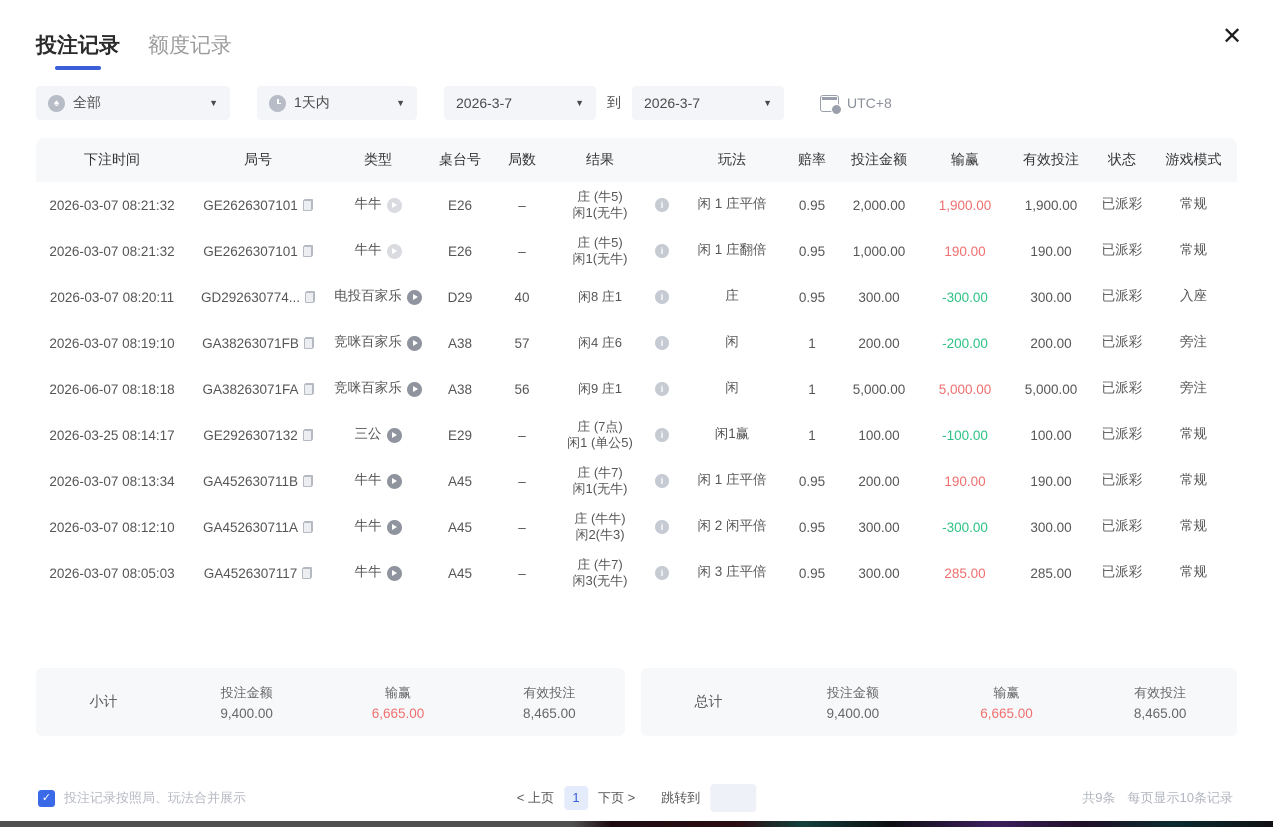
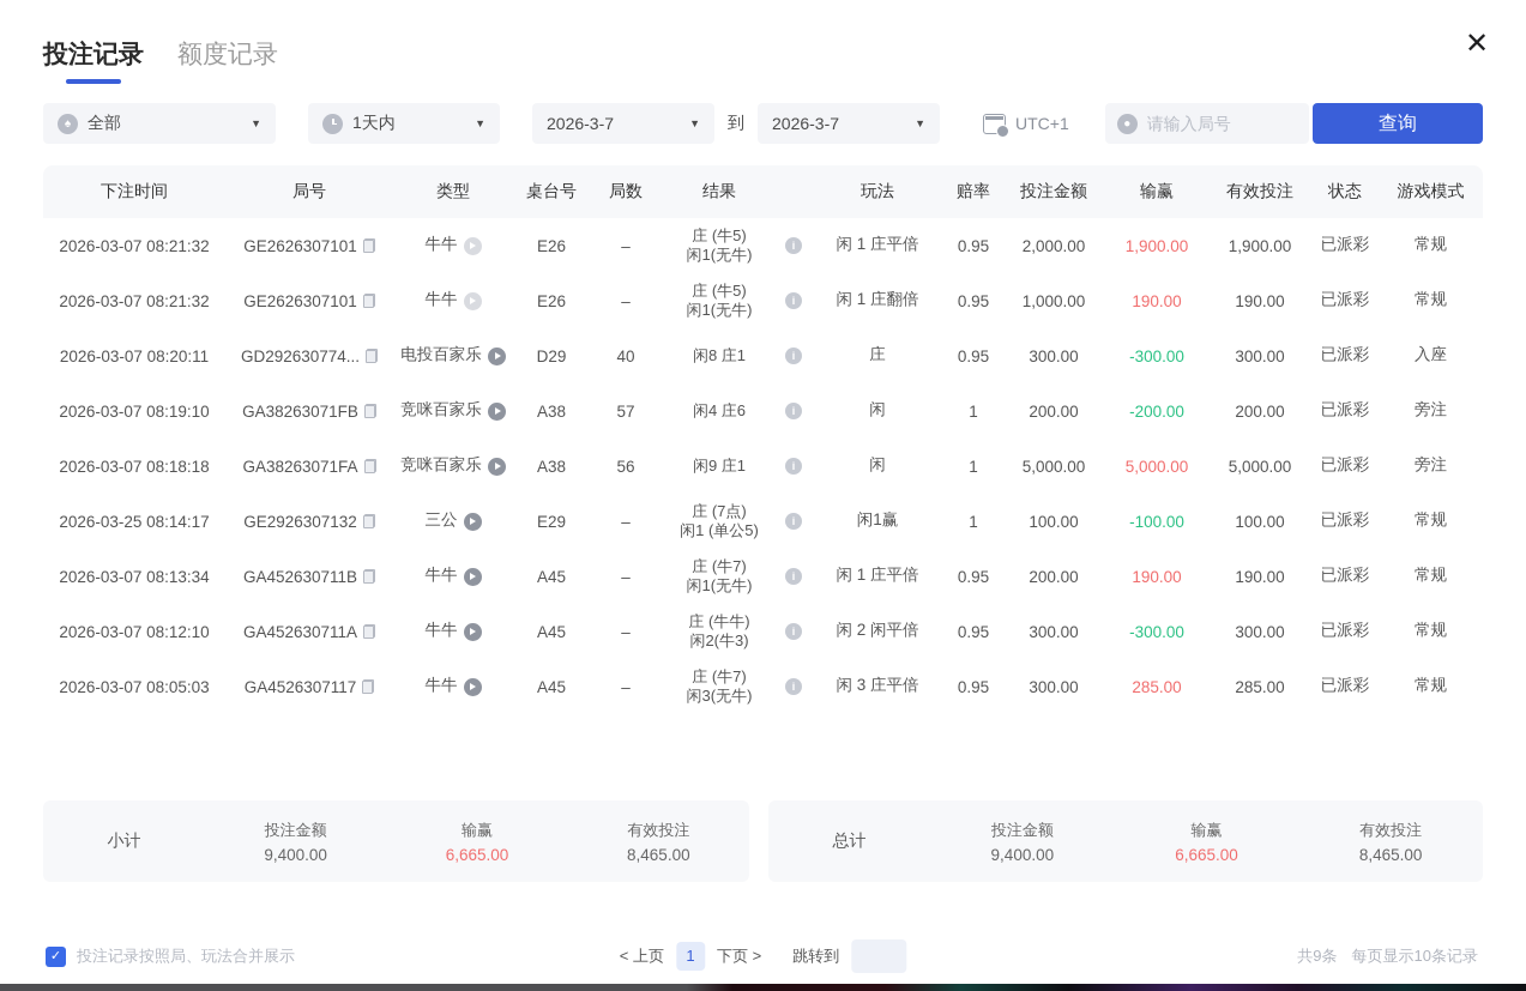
  ✕
  投注记录
  额度记录
  ♠
  全部
  ▼
  1天内
  ▼
  2026-3-7
  ▼
  到
  2026-3-7
  ▼
- UTC+8
+ UTC+1
+ ●
+ 请输入局号
+ 查询
  下注时间
  局号
  类型
  桌台号
  局数
  结果
  玩法
  赔率
  投注金额
  输赢
  有效投注
  状态
  游戏模式
  2026-03-07 08:21:32
  GE2626307101
  牛牛
  E26
  –
  庄 (牛5)
  闲1(无牛)
  i
  闲 1 庄平倍
  0.95
  2,000.00
  1,900.00
  1,900.00
  已派彩
  常规
  2026-03-07 08:21:32
  GE2626307101
  牛牛
  E26
  –
  庄 (牛5)
  闲1(无牛)
  i
  闲 1 庄翻倍
  0.95
  1,000.00
  190.00
  190.00
  已派彩
  常规
  2026-03-07 08:20:11
  GD292630774...
  电投百家乐
  D29
  40
  闲8 庄1
  i
  庄
  0.95
  300.00
  -300.00
  300.00
  已派彩
  入座
  2026-03-07 08:19:10
  GA38263071FB
  竞咪百家乐
  A38
  57
  闲4 庄6
  i
  闲
  1
  200.00
  -200.00
  200.00
  已派彩
  旁注
- 2026-06-07 08:18:18
+ 2026-03-07 08:18:18
  GA38263071FA
  竞咪百家乐
  A38
  56
  闲9 庄1
  i
  闲
  1
  5,000.00
  5,000.00
  5,000.00
  已派彩
  旁注
  2026-03-25 08:14:17
  GE2926307132
  三公
  E29
  –
  庄 (7点)
  闲1 (单公5)
  i
  闲1赢
  1
  100.00
  -100.00
  100.00
  已派彩
  常规
  2026-03-07 08:13:34
  GA452630711B
  牛牛
  A45
  –
  庄 (牛7)
  闲1(无牛)
  i
  闲 1 庄平倍
  0.95
  200.00
  190.00
  190.00
  已派彩
  常规
  2026-03-07 08:12:10
  GA452630711A
  牛牛
  A45
  –
  庄 (牛牛)
  闲2(牛3)
  i
  闲 2 闲平倍
  0.95
  300.00
  -300.00
  300.00
  已派彩
  常规
  2026-03-07 08:05:03
  GA4526307117
  牛牛
  A45
  –
  庄 (牛7)
  闲3(无牛)
  i
  闲 3 庄平倍
  0.95
  300.00
  285.00
  285.00
  已派彩
  常规
  小计
  投注金额
  9,400.00
  输赢
  6,665.00
  有效投注
  8,465.00
  总计
  投注金额
  9,400.00
  输赢
  6,665.00
  有效投注
  8,465.00
  ✓
  投注记录按照局、玩法合并展示
  < 上页
  1
  下页 >
  跳转到
  共9条
  每页显示10条记录
